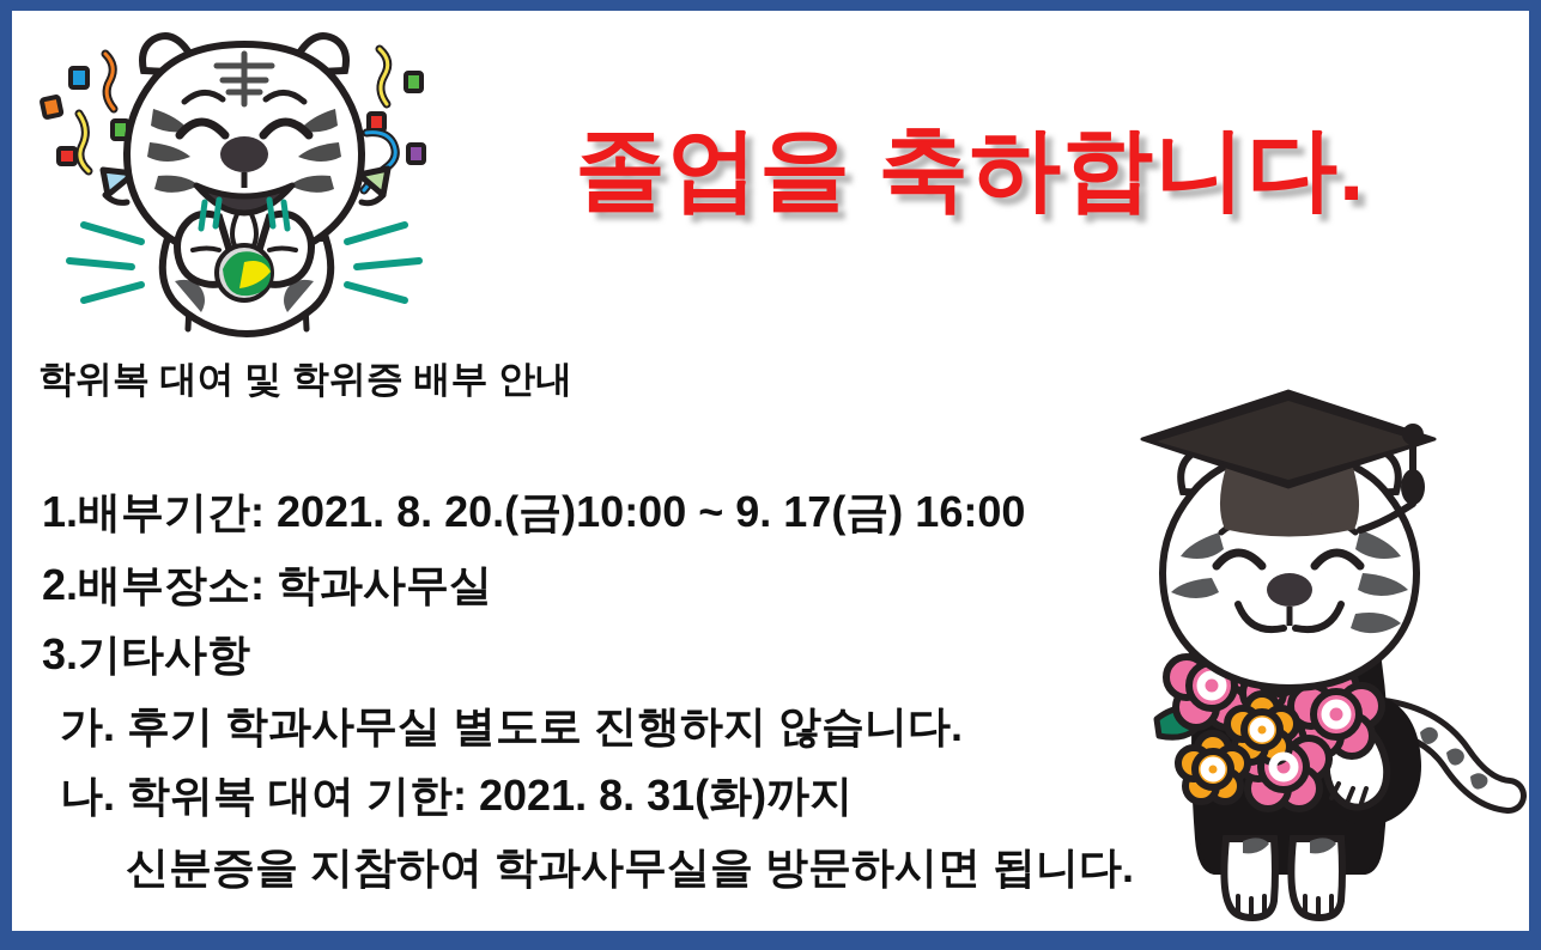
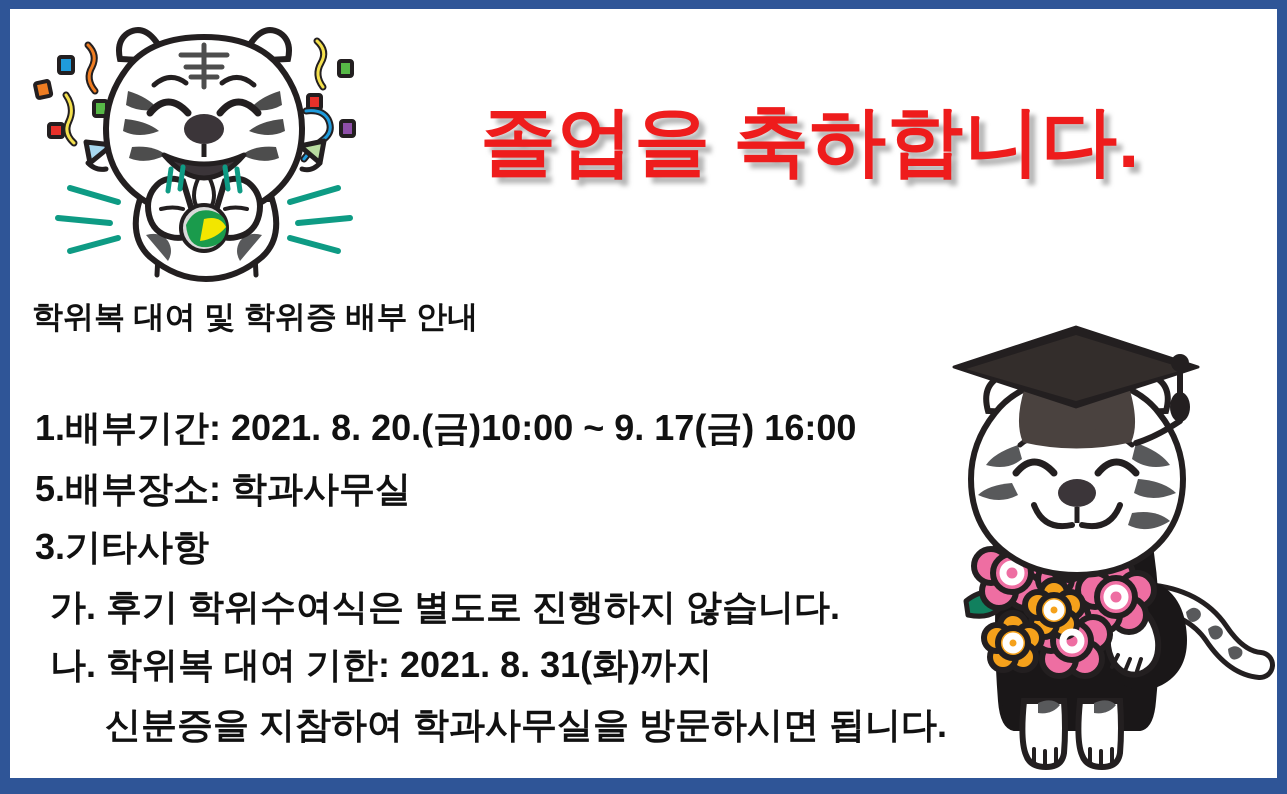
  졸업을 축하합니다.
  학위복 대여 및 학위증 배부 안내
  1.배부기간: 2021. 8. 20.(금)10:00 ~ 9. 17(금) 16:00
- 2.배부장소: 학과사무실
+ 5.배부장소: 학과사무실
  3.기타사항
- 가. 후기 학과사무실 별도로 진행하지 않습니다.
+ 가. 후기 학위수여식은 별도로 진행하지 않습니다.
  나. 학위복 대여 기한: 2021. 8. 31(화)까지
  신분증을 지참하여 학과사무실을 방문하시면 됩니다.
